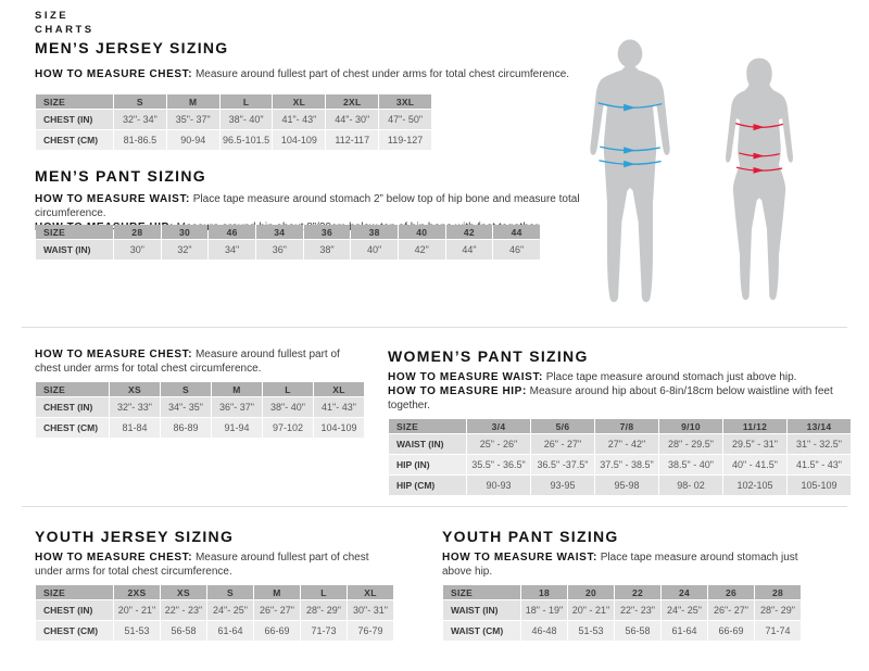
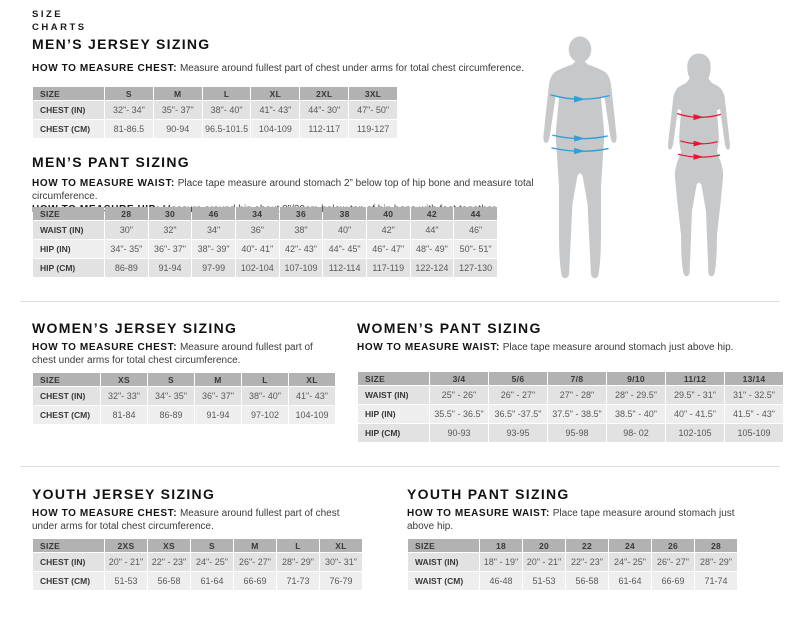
  SIZE
  CHARTS
  MEN’S JERSEY SIZING
  HOW TO MEASURE CHEST: Measure around fullest part of chest under arms for total chest circumference.
  SIZE	S	M	L	XL	2XL	3XL
  CHEST (IN)	32"- 34"	35"- 37"	38"- 40"	41"- 43"	44"- 30"	47"- 50"
  CHEST (CM)	81-86.5	90-94	96.5-101.5	104-109	112-117	119-127
  MEN’S PANT SIZING
  HOW TO MEASURE WAIST: Place tape measure around stomach 2” below top of hip bone and measure total circumference.
  SIZE	28	30	46	34	36	38	40	42	44
  WAIST (IN)	30"	32"	34"	36"	38"	40"	42"	44"	46"
+ HIP (IN)	34"- 35"	36"- 37"	38"- 39"	40"- 41"	42"- 43"	44"- 45"	46"- 47"	48"- 49"	50"- 51"
+ HIP (CM)	86-89	91-94	97-99	102-104	107-109	112-114	117-119	122-124	127-130
+ WOMEN’S JERSEY SIZING
  HOW TO MEASURE CHEST: Measure around fullest part of chest under arms for total chest circumference.
  SIZE	XS	S	M	L	XL
  CHEST (IN)	32"- 33"	34"- 35"	36"- 37"	38"- 40"	41"- 43"
  CHEST (CM)	81-84	86-89	91-94	97-102	104-109
  WOMEN’S PANT SIZING
  HOW TO MEASURE WAIST: Place tape measure around stomach just above hip.
- HOW TO MEASURE HIP: Measure around hip about 6-8in/18cm below waistline with feet together.
  SIZE	3/4	5/6	7/8	9/10	11/12	13/14
- WAIST (IN)	25" - 26"	26" - 27"	27" - 42"	28" - 29.5"	29.5" - 31"	31" - 32.5"
+ WAIST (IN)	25" - 26"	26" - 27"	27" - 28"	28" - 29.5"	29.5" - 31"	31" - 32.5"
  HIP (IN)	35.5" - 36.5"	36.5" -37.5"	37.5" - 38.5"	38.5" - 40"	40" - 41.5"	41.5" - 43"
  HIP (CM)	90-93	93-95	95-98	98- 02	102-105	105-109
  YOUTH JERSEY SIZING
  HOW TO MEASURE CHEST: Measure around fullest part of chest under arms for total chest circumference.
  SIZE	2XS	XS	S	M	L	XL
  CHEST (IN)	20" - 21"	22" - 23"	24"- 25"	26"- 27"	28"- 29"	30"- 31"
  CHEST (CM)	51-53	56-58	61-64	66-69	71-73	76-79
  YOUTH PANT SIZING
  HOW TO MEASURE WAIST: Place tape measure around stomach just above hip.
  SIZE	18	20	22	24	26	28
  WAIST (IN)	18" - 19"	20" - 21"	22"- 23"	24"- 25"	26"- 27"	28"- 29"
  WAIST (CM)	46-48	51-53	56-58	61-64	66-69	71-74
